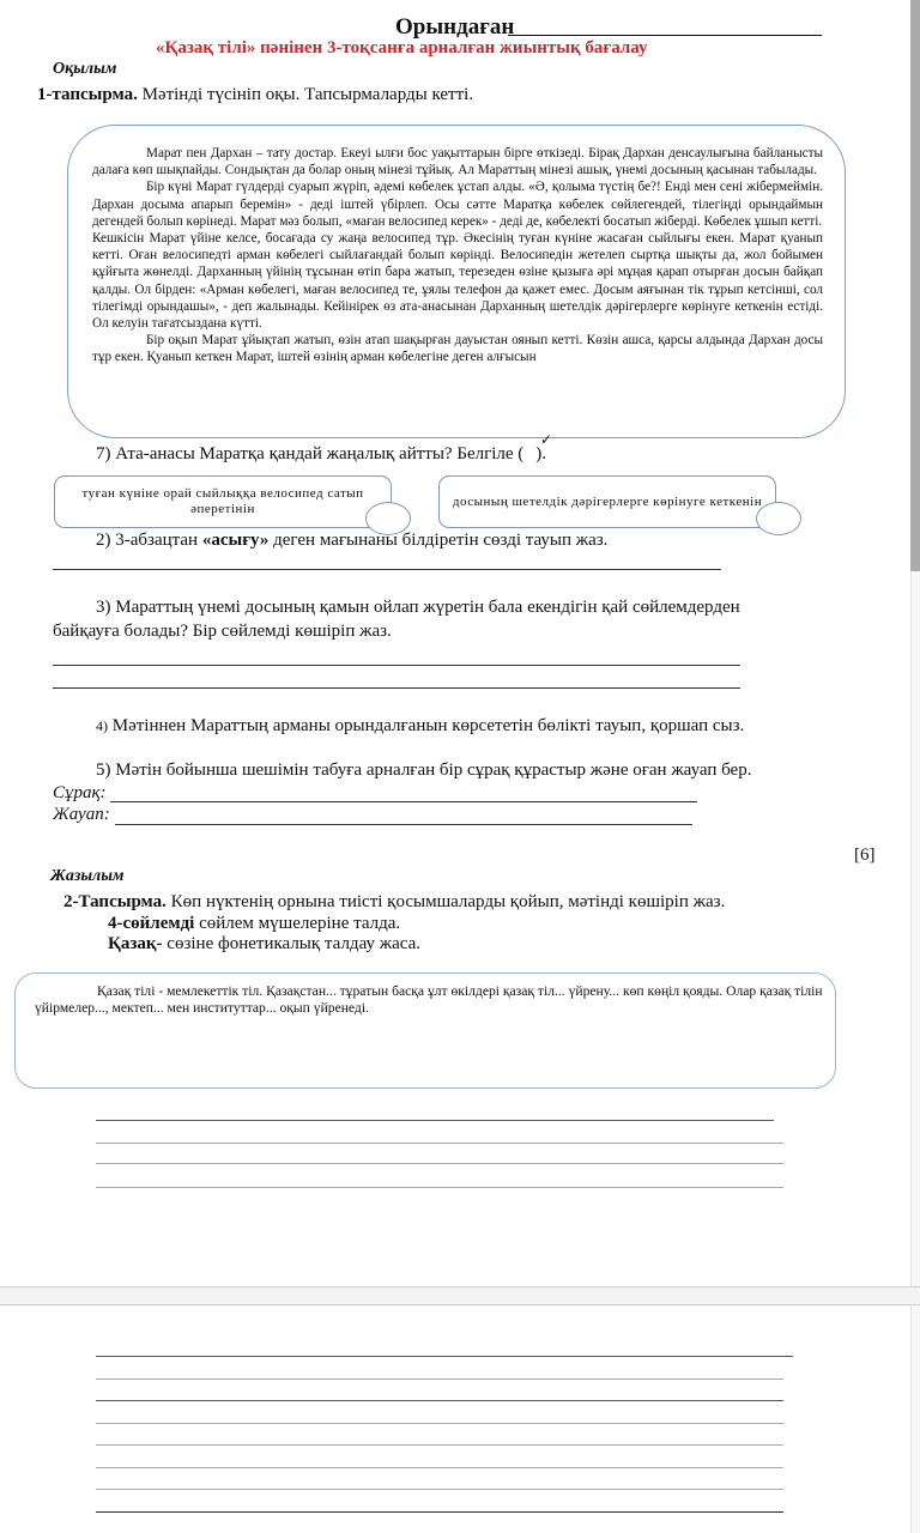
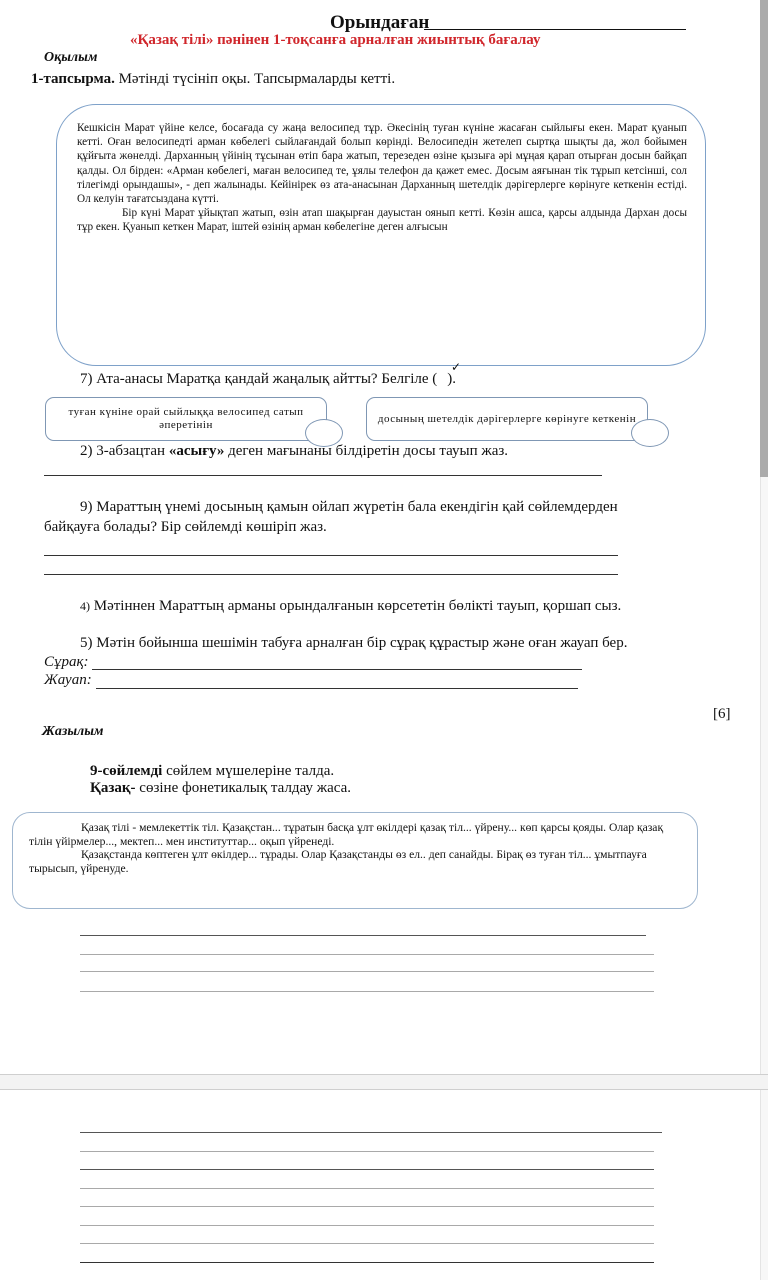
  Орындаған
- «Қазақ тілі» пәнінен 3-тоқсанға арналған жиынтық бағалау
+ «Қазақ тілі» пәнінен 1-тоқсанға арналған жиынтық бағалау
  Оқылым
  1-тапсырма. Мәтінді түсініп оқы. Тапсырмаларды кетті.
- Марат пен Дархан – тату достар. Екеуі ылғи бос уақыттарын бірге өткізеді. Бірақ Дархан денсаулығына байланысты далаға көп шықпайды. Сондықтан да болар оның мінезі тұйық. Ал Мараттың мінезі ашық, үнемі досының қасынан табылады.
- Бір күні Марат гүлдерді суарып жүріп, әдемі көбелек ұстап алды. «Ә, қолыма түстің бе?! Енді мен сені жібермеймін. Дархан досыма апарып беремін» - деді іштей үбірлеп. Осы сәтте Маратқа көбелек сөйлегендей, тілегіңді орындаймын дегендей болып көрінеді. Марат мәз болып, «маған велосипед керек» - деді де, көбелекті босатып жіберді. Көбелек ұшып кетті.
  Кешкісін Марат үйіне келсе, босағада су жаңа велосипед тұр. Әкесінің туған күніне жасаған сыйлығы екен. Марат қуанып кетті. Оған велосипедті арман көбелегі сыйлағандай болып көрінді. Велосипедін жетелеп сыртқа шықты да, жол бойымен құйғыта жөнелді. Дарханның үйінің тұсынан өтіп бара жатып, терезеден өзіне қызыға әрі мұңая қарап отырған досын байқап қалды. Ол бірден: «Арман көбелегі, маған велосипед те, ұялы телефон да қажет емес. Досым аяғынан тік тұрып кетсінші, сол тілегімді орындашы», - деп жалынады. Кейінірек өз ата-анасынан Дарханның шетелдік дәрігерлерге көрінуге кеткенін естіді. Ол келуін тағатсыздана күтті.
- Бір оқып Марат ұйықтап жатып, өзін атап шақырған дауыстан оянып кетті. Көзін ашса, қарсы алдында Дархан досы тұр екен. Қуанып кеткен Марат, іштей өзінің арман көбелегіне деген алғысын
+ Бір күні Марат ұйықтап жатып, өзін атап шақырған дауыстан оянып кетті. Көзін ашса, қарсы алдында Дархан досы тұр екен. Қуанып кеткен Марат, іштей өзінің арман көбелегіне деген алғысын
  7) Ата-анасы Маратқа қандай жаңалық айтты? Белгіле ( ).
  ✓
  туған күніне орай сыйлыққа велосипед сатып әперетінін
  досының шетелдік дәрігерлерге көрінуге кеткенін
- 2) 3-абзацтан «асығу» деген мағынаны білдіретін сөзді тауып жаз.
+ 2) 3-абзацтан «асығу» деген мағынаны білдіретін досы тауып жаз.
- 3) Мараттың үнемі досының қамын ойлап жүретін бала екендігін қай сөйлемдерден
+ 9) Мараттың үнемі досының қамын ойлап жүретін бала екендігін қай сөйлемдерден
  байқауға болады? Бір сөйлемді көшіріп жаз.
  4) Мәтіннен Мараттың арманы орындалғанын көрсететін бөлікті тауып, қоршап сыз.
  5) Мәтін бойынша шешімін табуға арналған бір сұрақ құрастыр және оған жауап бер.
  Сұрақ:
  Жауап:
  [6]
  Жазылым
- 2-Тапсырма. Көп нүктенің орнына тиісті қосымшаларды қойып, мәтінді көшіріп жаз.
- 4-сөйлемді сөйлем мүшелеріне талда.
+ 9-сөйлемді сөйлем мүшелеріне талда.
  Қазақ- сөзіне фонетикалық талдау жаса.
- Қазақ тілі - мемлекеттік тіл. Қазақстан... тұратын басқа ұлт өкілдері қазақ тіл... үйрену... көп көңіл қояды. Олар қазақ тілін үйірмелер..., мектеп... мен институттар... оқып үйренеді.
+ Қазақ тілі - мемлекеттік тіл. Қазақстан... тұратын басқа ұлт өкілдері қазақ тіл... үйрену... көп қарсы қояды. Олар қазақ тілін үйірмелер..., мектеп... мен институттар... оқып үйренеді.
+ Қазақстанда көптеген ұлт өкілдер... тұрады. Олар Қазақстанды өз ел.. деп санайды. Бірақ өз туған тіл... ұмытпауға тырысып, үйренуде.
